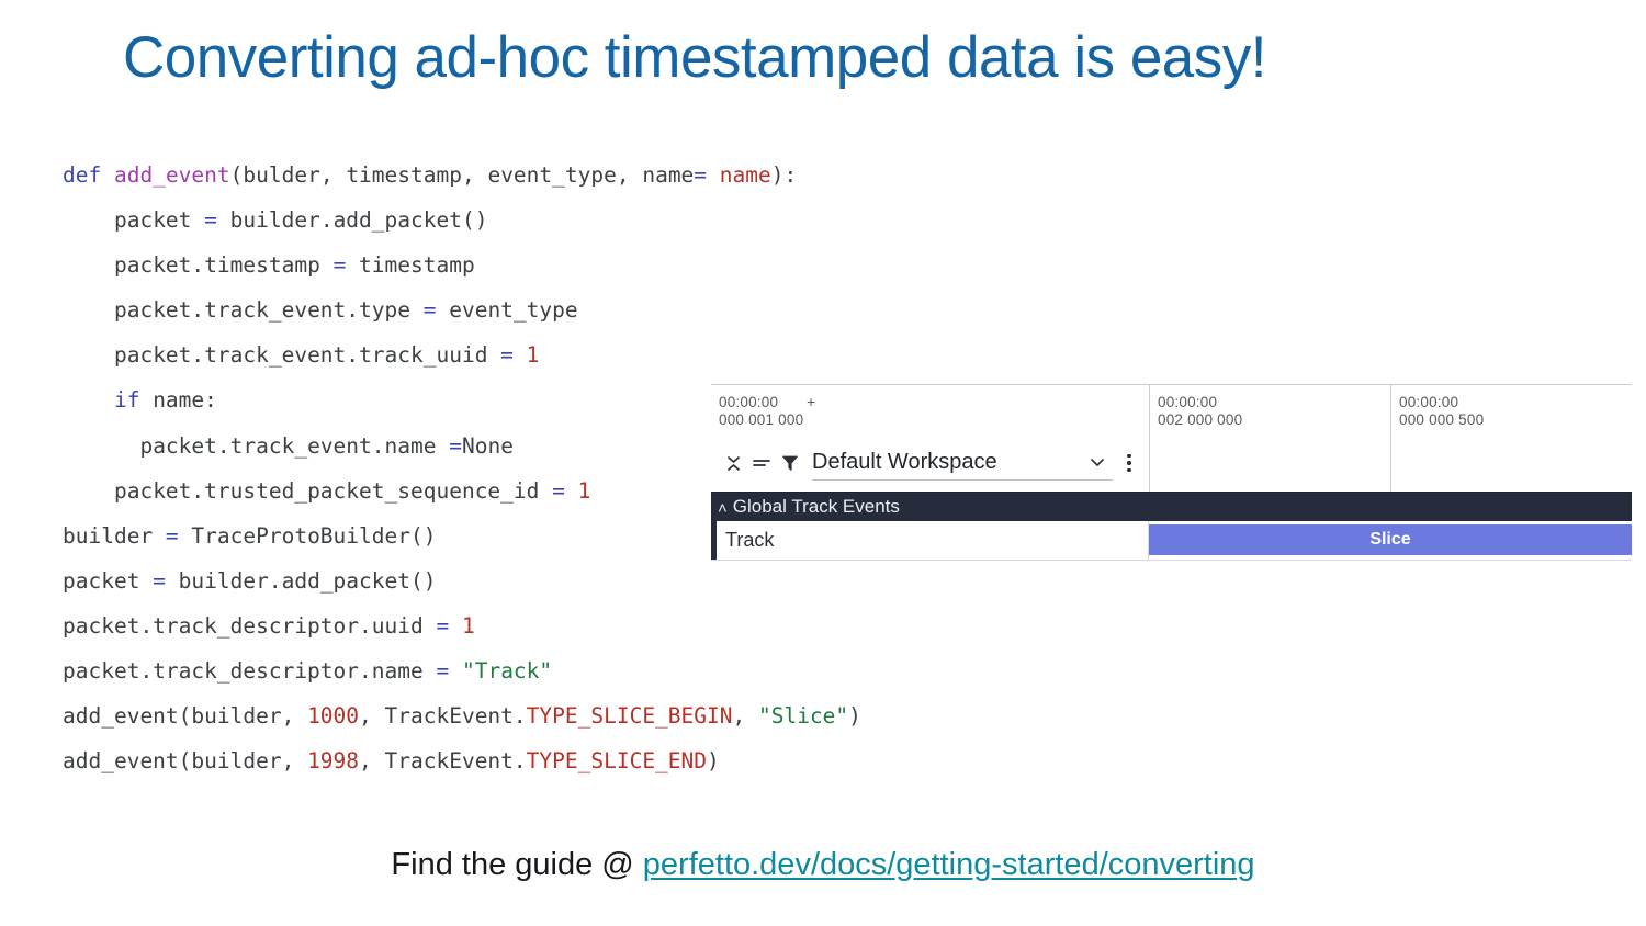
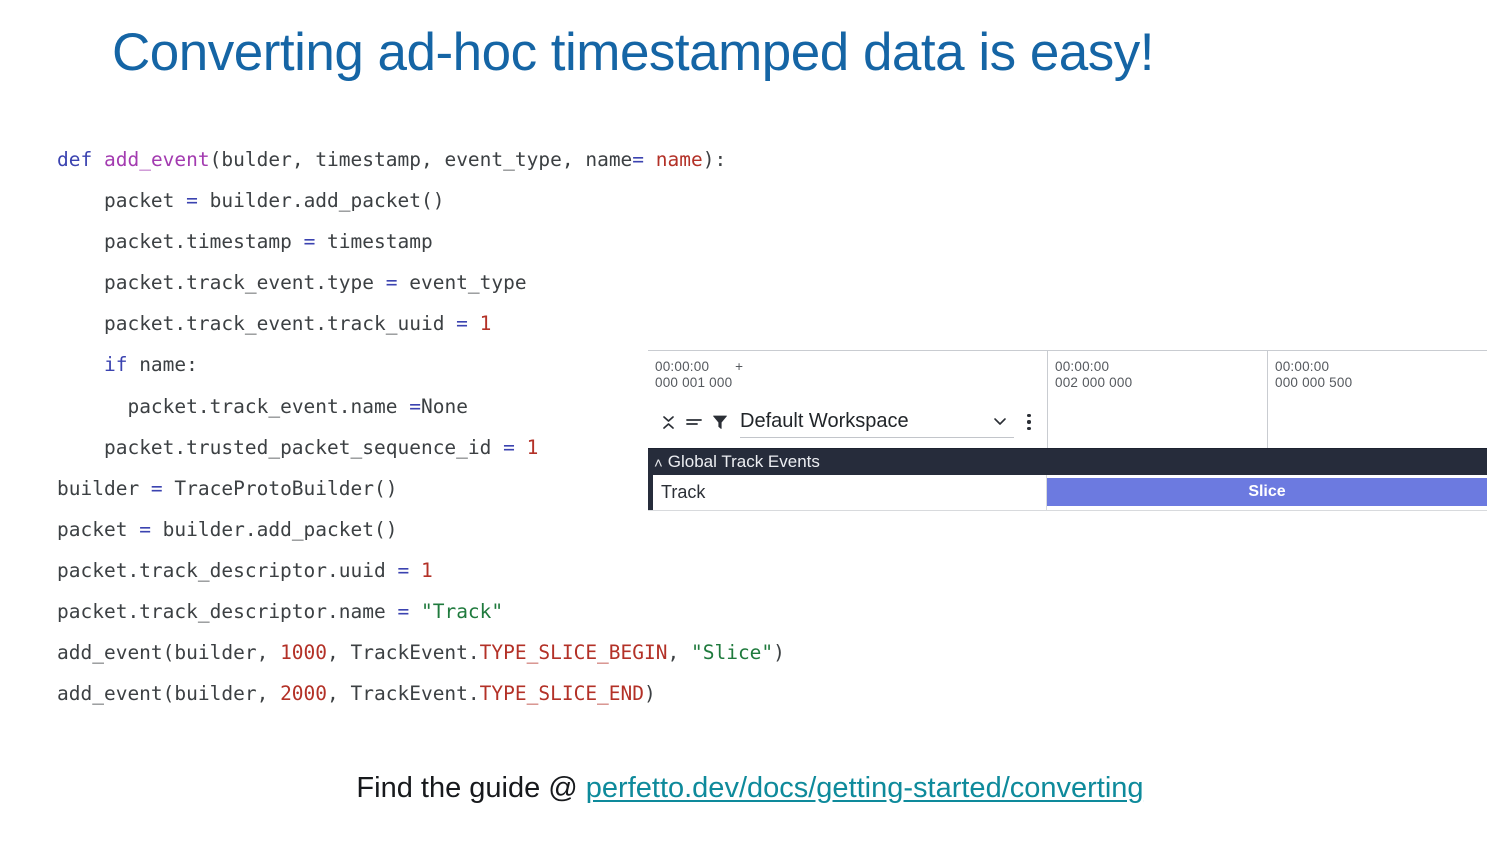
  Converting ad-hoc timestamped data is easy!
  def add_event(bulder, timestamp, event_type, name= name):
  packet = builder.add_packet()
  packet.timestamp = timestamp
  packet.track_event.type = event_type
  packet.track_event.track_uuid = 1
  if name:
  packet.track_event.name =None
  packet.trusted_packet_sequence_id = 1
  builder = TraceProtoBuilder()
  packet = builder.add_packet()
  packet.track_descriptor.uuid = 1
  packet.track_descriptor.name = "Track"
  add_event(builder, 1000, TrackEvent.TYPE_SLICE_BEGIN, "Slice")
- add_event(builder, 1998, TrackEvent.TYPE_SLICE_END)
+ add_event(builder, 2000, TrackEvent.TYPE_SLICE_END)
  00:00:00 +
  000 001 000
  Default Workspace
  00:00:00
  002 000 000
  00:00:00
  000 000 500
  ˄
  Global Track Events
  Track
  Slice
  Find the guide @ perfetto.dev/docs/getting-started/converting
